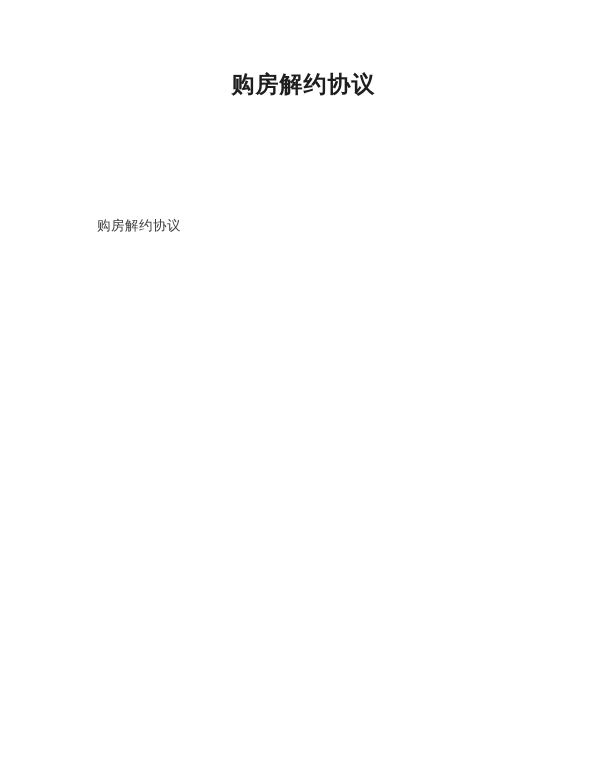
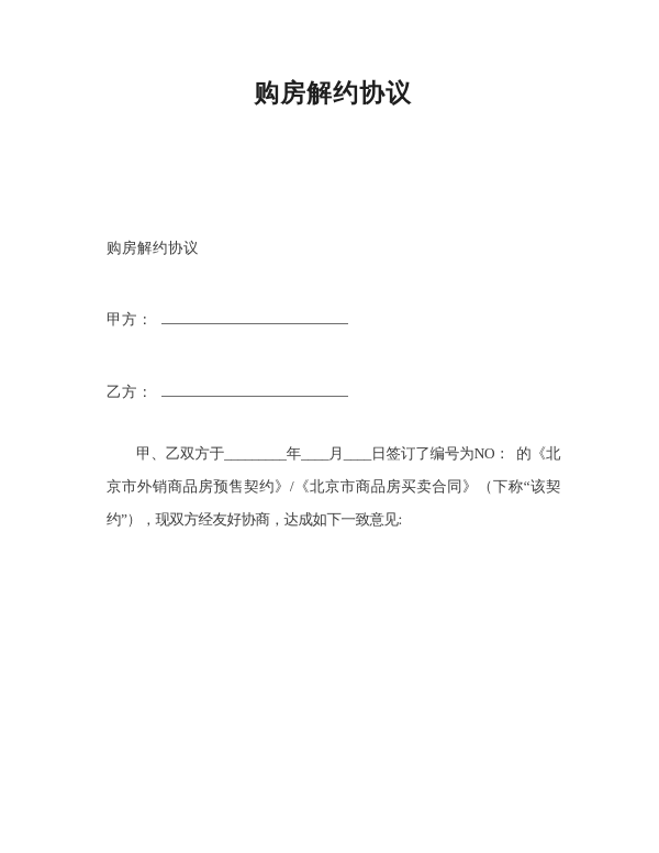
  购房解约协议
  购房解约协议
+ 甲方：
+ 乙方：
+ 甲、乙双方于_________年____月____日签订了编号为NO： 的《北京市外销商品房预售契约》/《北京市商品房买卖合同》（下称“该契约”），现双方经友好协商，达成如下一致意见:
